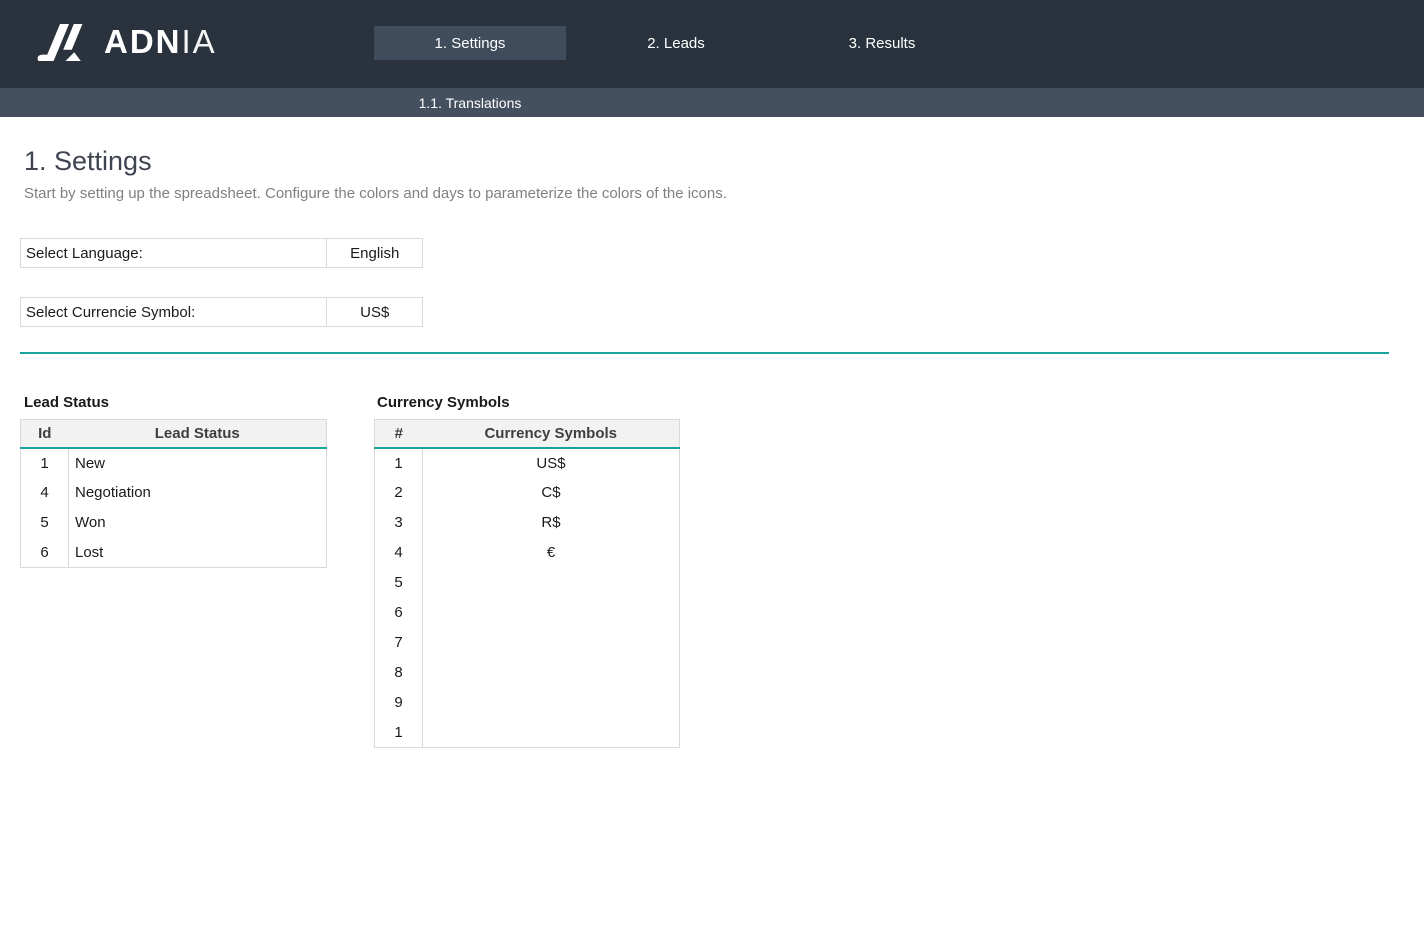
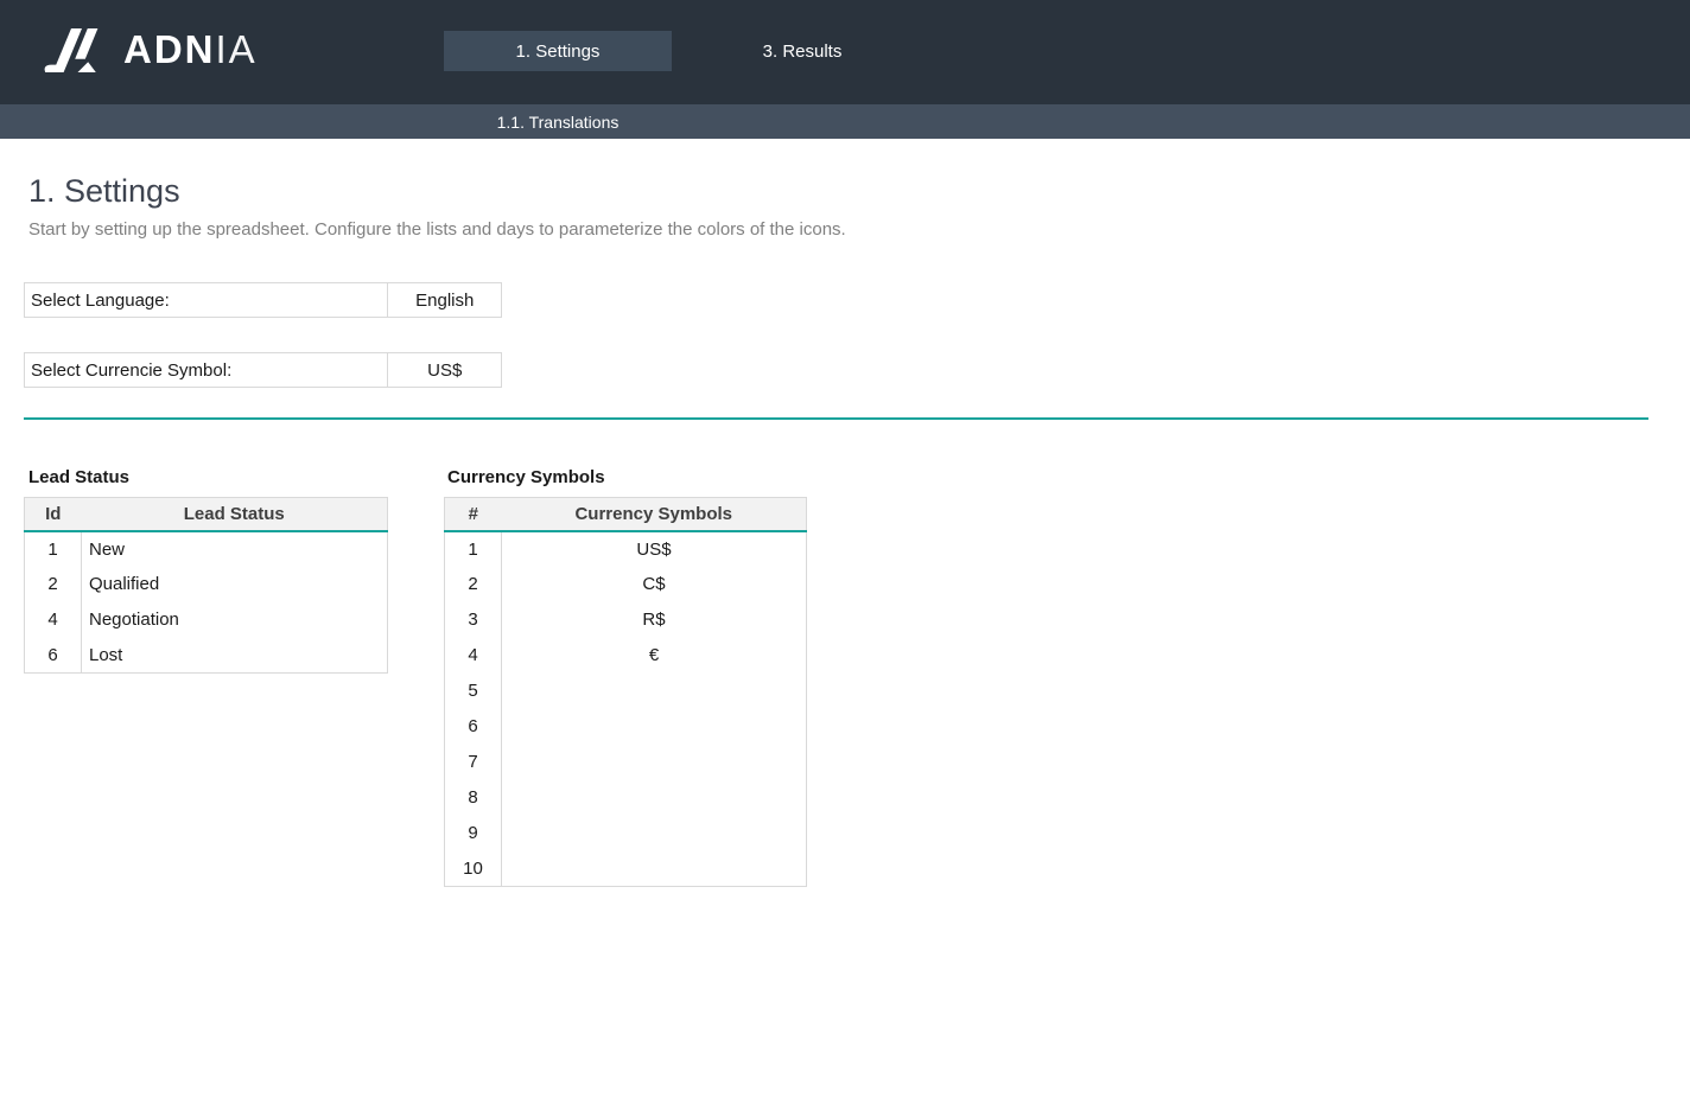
  ADNIA
  1. Settings
- 2. Leads
  3. Results
  1.1. Translations
  1. Settings
- Start by setting up the spreadsheet. Configure the colors and days to parameterize the colors of the icons.
+ Start by setting up the spreadsheet. Configure the lists and days to parameterize the colors of the icons.
  Select Language:
  English
  Select Currencie Symbol:
  US$
  Lead Status
  Id	Lead Status
  1	New
+ 2	Qualified
  4	Negotiation
- 5	Won
  6	Lost
  Currency Symbols
  #	Currency Symbols
  1	US$
  2	C$
  3	R$
  4	€
  5
  6
  7
  8
  9
- 1
+ 10
